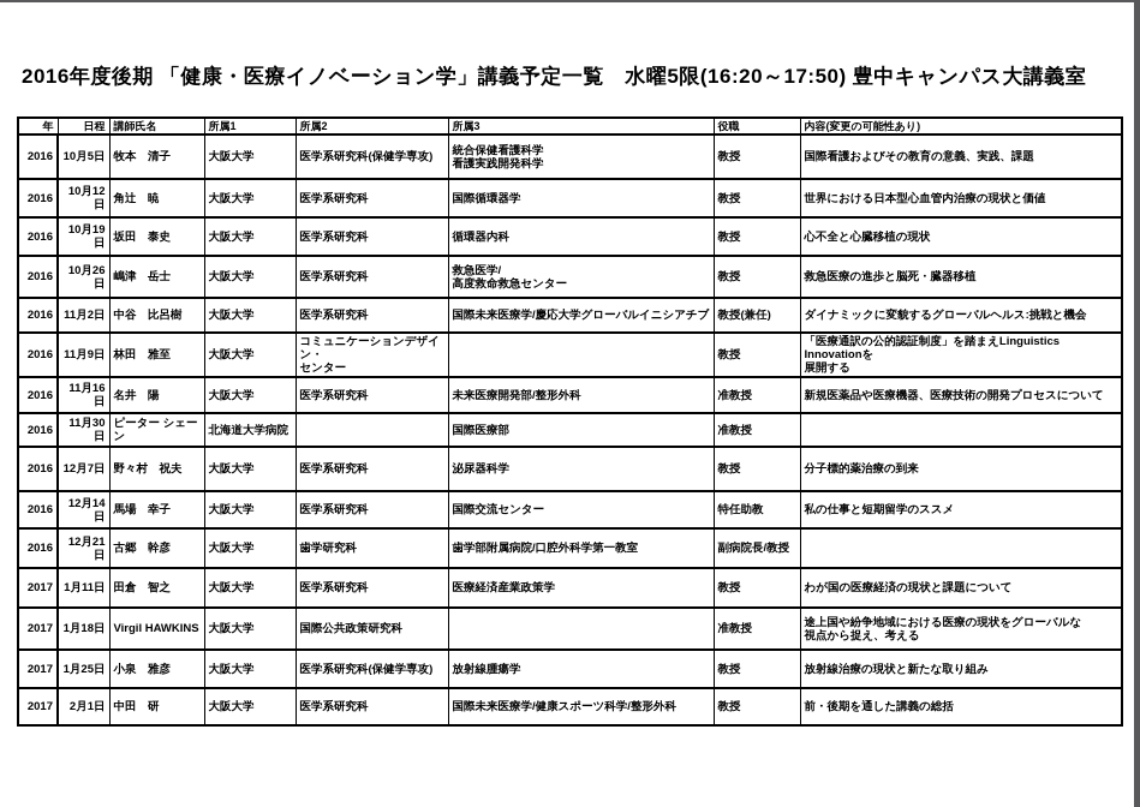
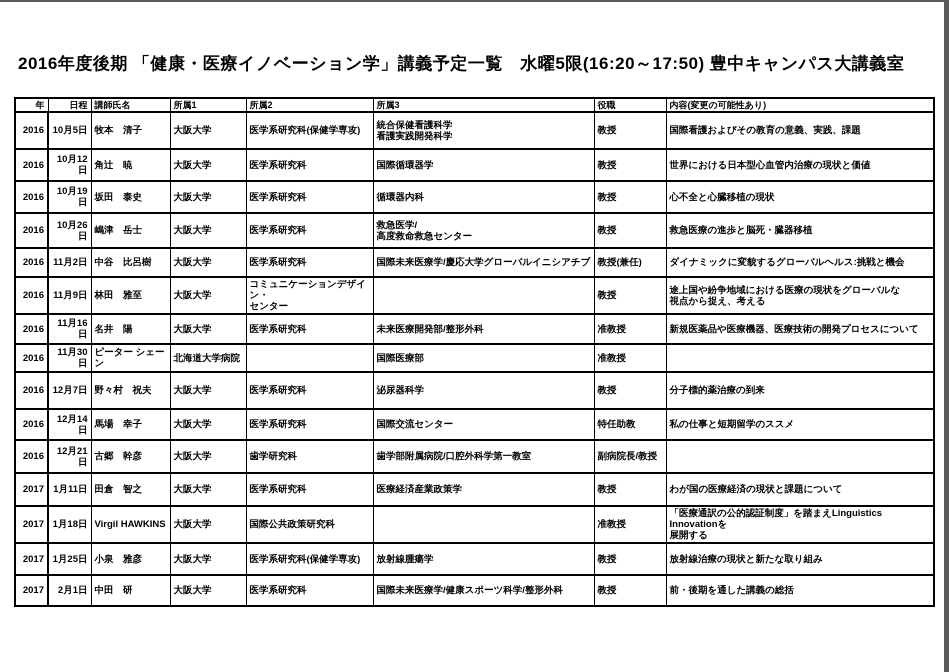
  2016年度後期 「健康・医療イノベーション学」講義予定一覧 水曜5限(16:20～17:50) 豊中キャンパス大講義室
  年	日程	講師氏名	所属1	所属2	所属3	役職	内容(変更の可能性あり)
  2016	10月5日	牧本 清子	大阪大学	医学系研究科(保健学専攻)	統合保健看護科学 看護実践開発科学	教授	国際看護およびその教育の意義、実践、課題
  2016	10月12日	角辻 暁	大阪大学	医学系研究科	国際循環器学	教授	世界における日本型心血管内治療の現状と価値
  2016	10月19日	坂田 泰史	大阪大学	医学系研究科	循環器内科	教授	心不全と心臓移植の現状
  2016	10月26日	嶋津 岳士	大阪大学	医学系研究科	救急医学/ 高度救命救急センター	教授	救急医療の進歩と脳死・臓器移植
  2016	11月2日	中谷 比呂樹	大阪大学	医学系研究科	国際未来医療学/慶応大学グローバルイニシアチブ	教授(兼任)	ダイナミックに変貌するグローバルヘルス:挑戦と機会
- 2016	11月9日	林田 雅至	大阪大学	コミュニケーションデザイン・ センター		教授	「医療通訳の公的認証制度」を踏まえLinguistics Innovationを 展開する
+ 2016	11月9日	林田 雅至	大阪大学	コミュニケーションデザイン・ センター		教授	途上国や紛争地域における医療の現状をグローバルな 視点から捉え、考える
  2016	11月16日	名井 陽	大阪大学	医学系研究科	未来医療開発部/整形外科	准教授	新規医薬品や医療機器、医療技術の開発プロセスについて
  2016	11月30日	ピーター シェーン	北海道大学病院		国際医療部	准教授
  2016	12月7日	野々村 祝夫	大阪大学	医学系研究科	泌尿器科学	教授	分子標的薬治療の到来
  2016	12月14日	馬場 幸子	大阪大学	医学系研究科	国際交流センター	特任助教	私の仕事と短期留学のススメ
  2016	12月21日	古郷 幹彦	大阪大学	歯学研究科	歯学部附属病院/口腔外科学第一教室	副病院長/教授
  2017	1月11日	田倉 智之	大阪大学	医学系研究科	医療経済産業政策学	教授	わが国の医療経済の現状と課題について
- 2017	1月18日	Virgil HAWKINS	大阪大学	国際公共政策研究科		准教授	途上国や紛争地域における医療の現状をグローバルな 視点から捉え、考える
+ 2017	1月18日	Virgil HAWKINS	大阪大学	国際公共政策研究科		准教授	「医療通訳の公的認証制度」を踏まえLinguistics Innovationを 展開する
  2017	1月25日	小泉 雅彦	大阪大学	医学系研究科(保健学専攻)	放射線腫瘍学	教授	放射線治療の現状と新たな取り組み
  2017	2月1日	中田 研	大阪大学	医学系研究科	国際未来医療学/健康スポーツ科学/整形外科	教授	前・後期を通した講義の総括
